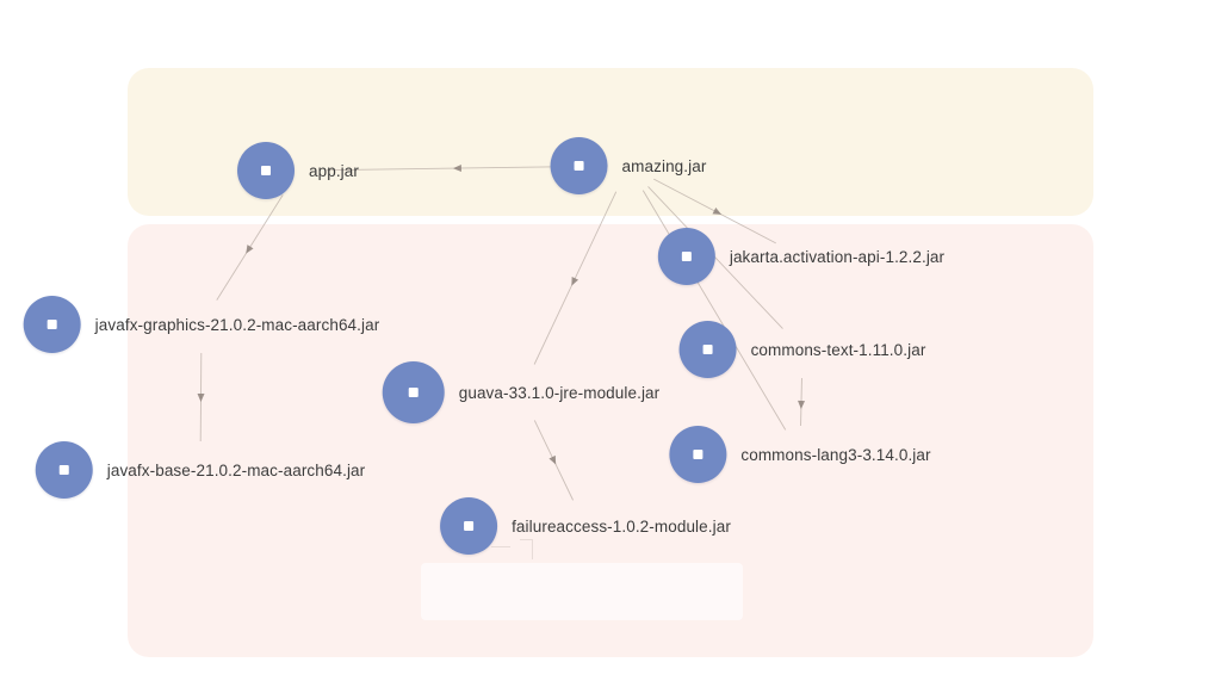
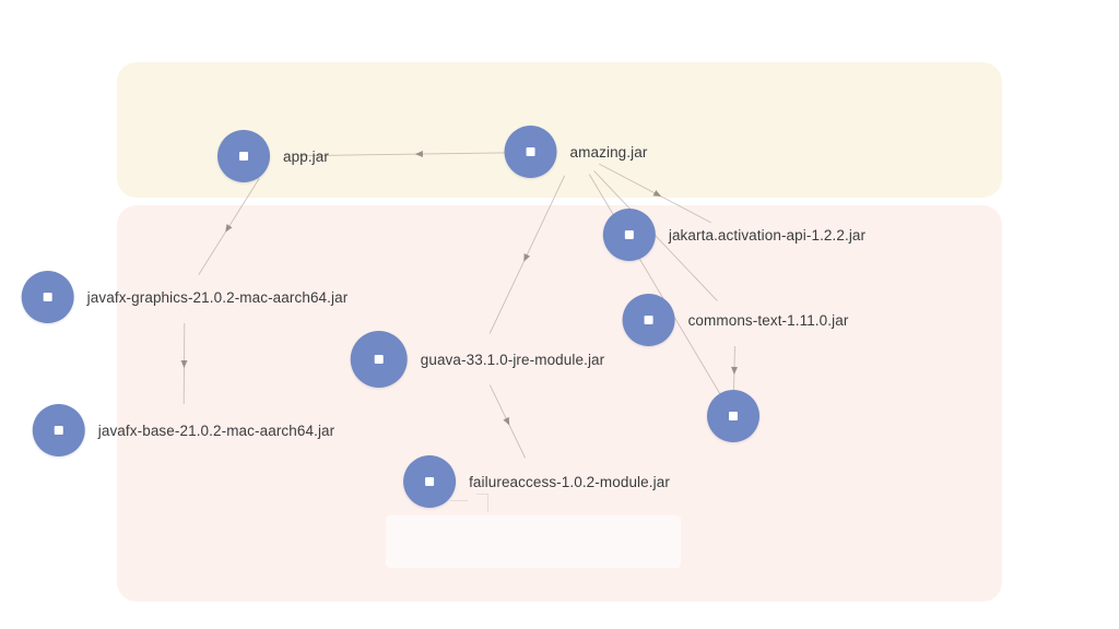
  app.jar
  amazing.jar
  jakarta.activation-api-1.2.2.jar
  commons-text-1.11.0.jar
- commons-lang3-3.14.0.jar
  guava-33.1.0-jre-module.jar
  failureaccess-1.0.2-module.jar
  javafx-graphics-21.0.2-mac-aarch64.jar
  javafx-base-21.0.2-mac-aarch64.jar
